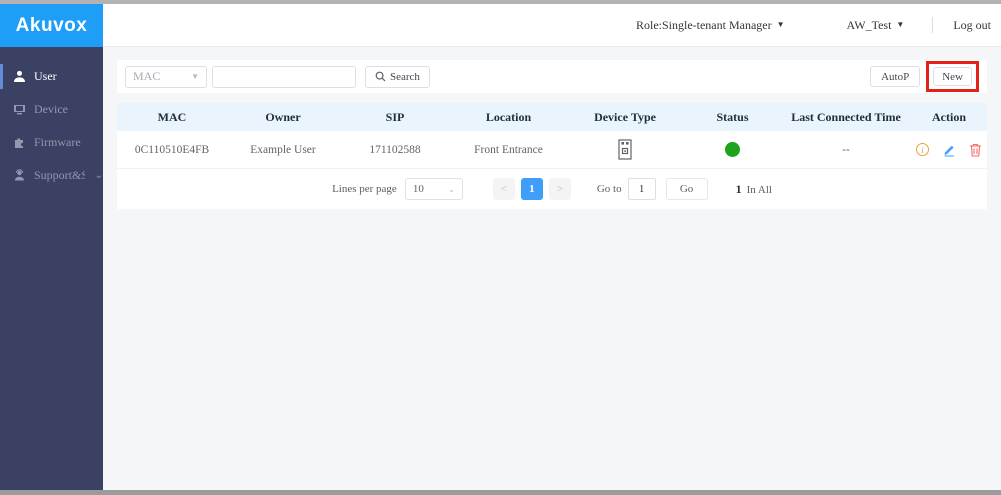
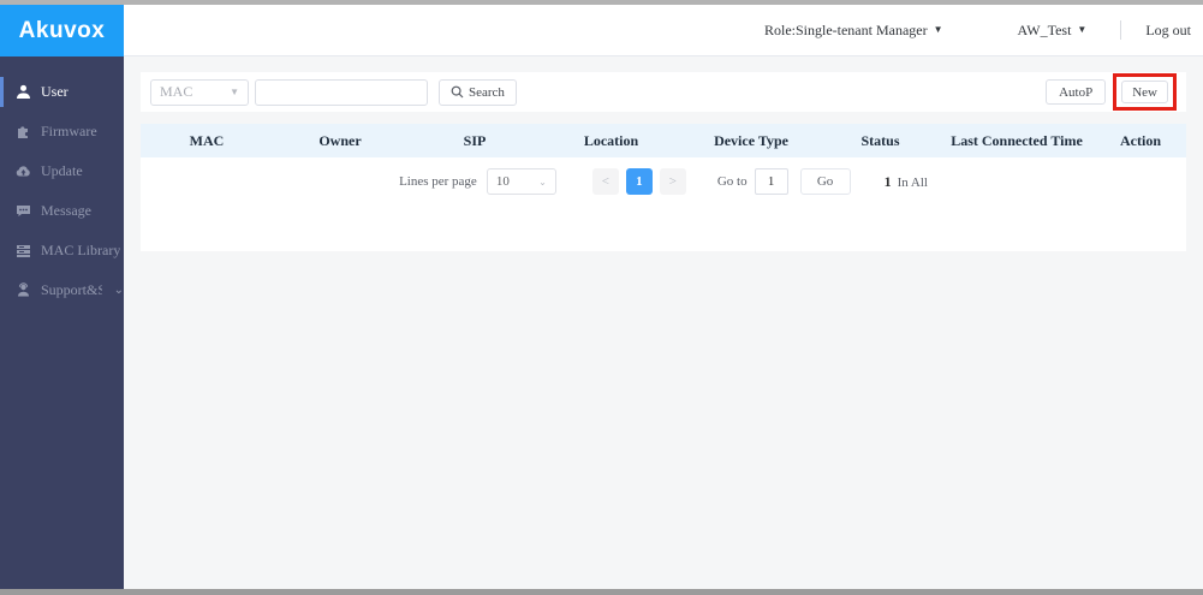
  Akuvox
  Role:Single-tenant Manager
  ▼
  AW_Test
  ▼
  Log out
  User
- Device
  Firmware
+ Update
+ Message
+ MAC Library
  ⌄
  MAC
  ▼
  Search
  AutoP
  New
  MAC
  Owner
  SIP
  Location
  Device Type
  Status
  Last Connected Time
  Action
- 0C110510E4FB
- Example User
- 171102588
- Front Entrance
- --
- i
  Lines per page
  10
  ⌄
  <
  1
  >
  Go to
  1
  Go
  1
  In All
